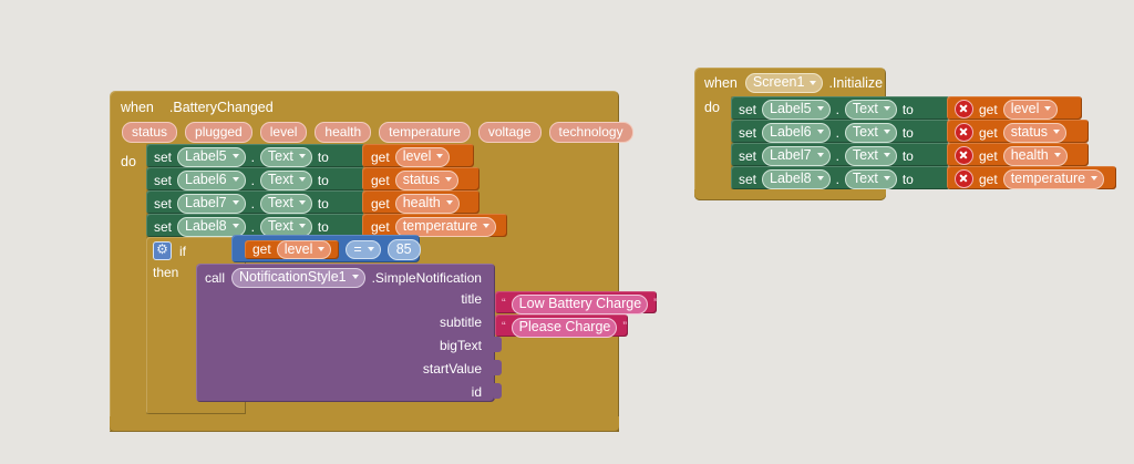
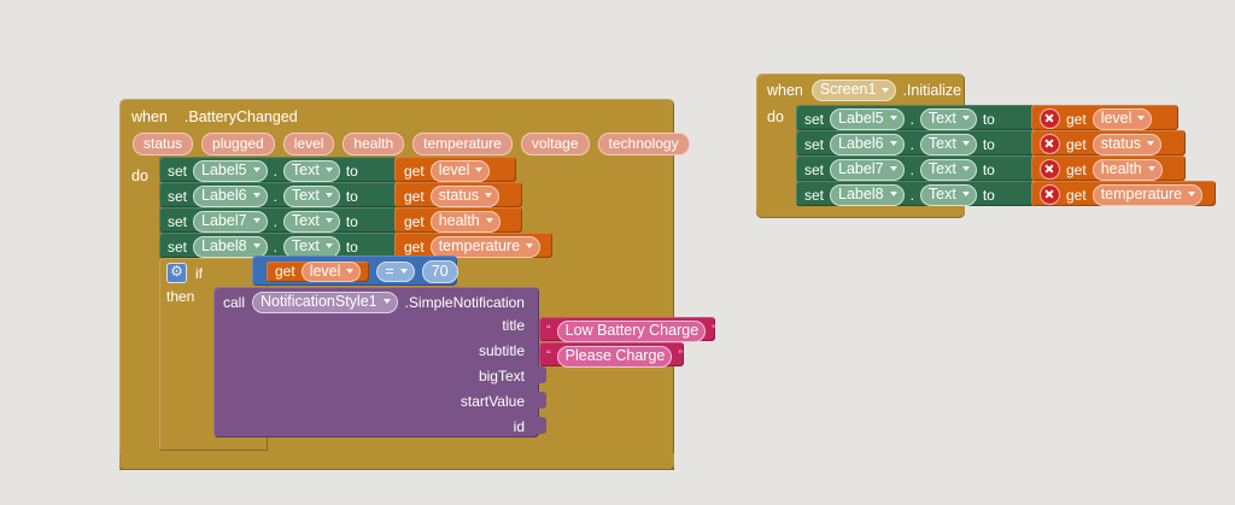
  when
  .BatteryChanged
  status
  plugged
  level
  health
  temperature
  voltage
  technology
  do
  set
  Label5
  .
  Text
  to
  get
  level
  set
  Label6
  .
  Text
  to
  get
  status
  set
  Label7
  .
  Text
  to
  get
  health
  set
  Label8
  .
  Text
  to
  get
  temperature
  if
  then
  get
  level
  =
- 85
+ 70
  call
  NotificationStyle1
  .SimpleNotification
  title
  subtitle
  bigText
  startValue
  id
  “
  Low Battery Charge
  ”
  “
  Please Charge
  ”
  when
  Screen1
  .Initialize
  do
  set
  Label5
  .
  Text
  to
  get
  level
  set
  Label6
  .
  Text
  to
  get
  status
  set
  Label7
  .
  Text
  to
  get
  health
  set
  Label8
  .
  Text
  to
  get
  temperature
